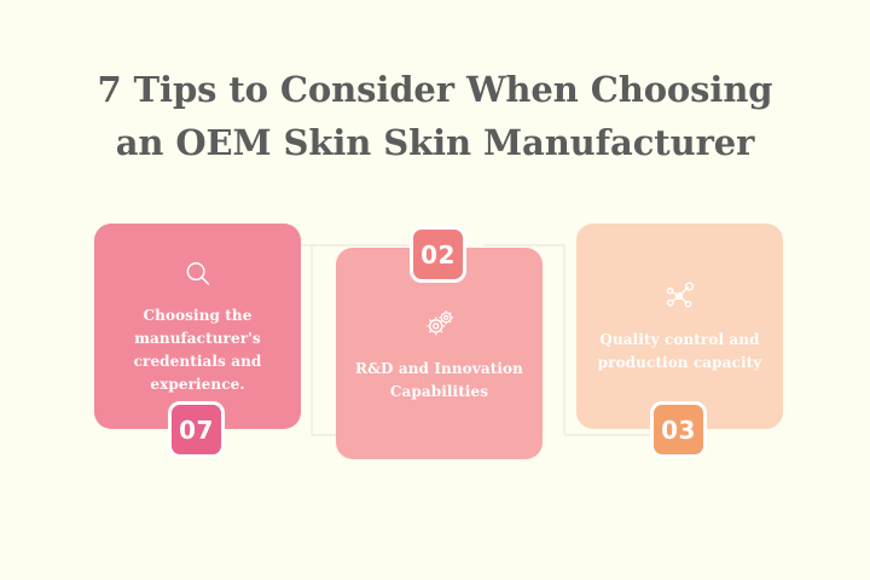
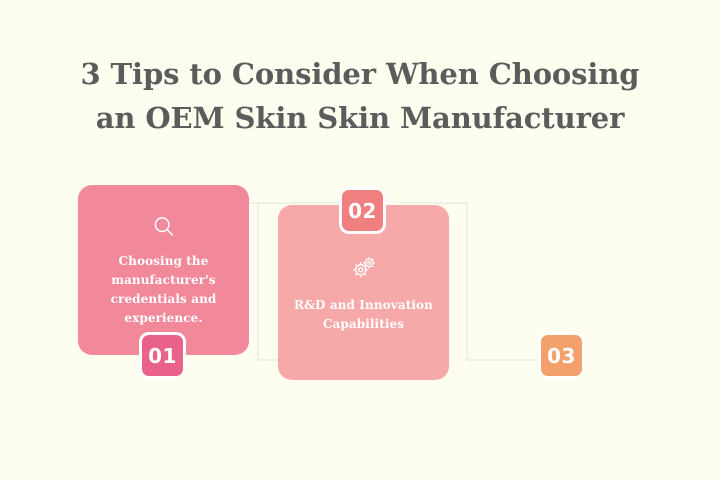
- 7 Tips to Consider When Choosing
+ 3 Tips to Consider When Choosing
  an OEM Skin Skin Manufacturer
  Choosing the manufacturer's credentials and experience.
- 07
+ 01
  R&D and Innovation Capabilities
  02
- Quality control and production capacity
  03
